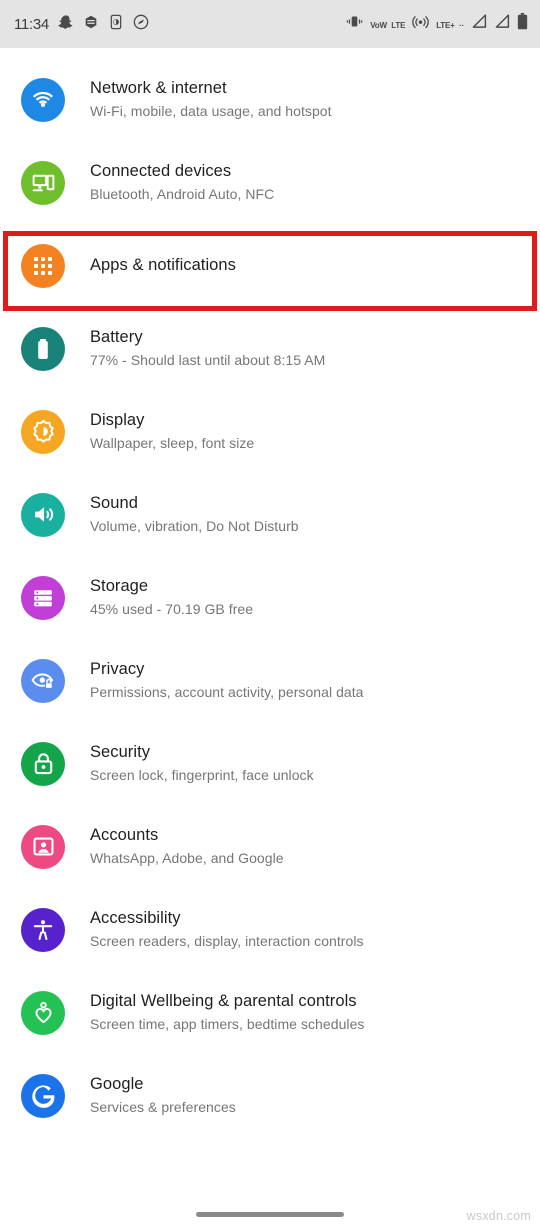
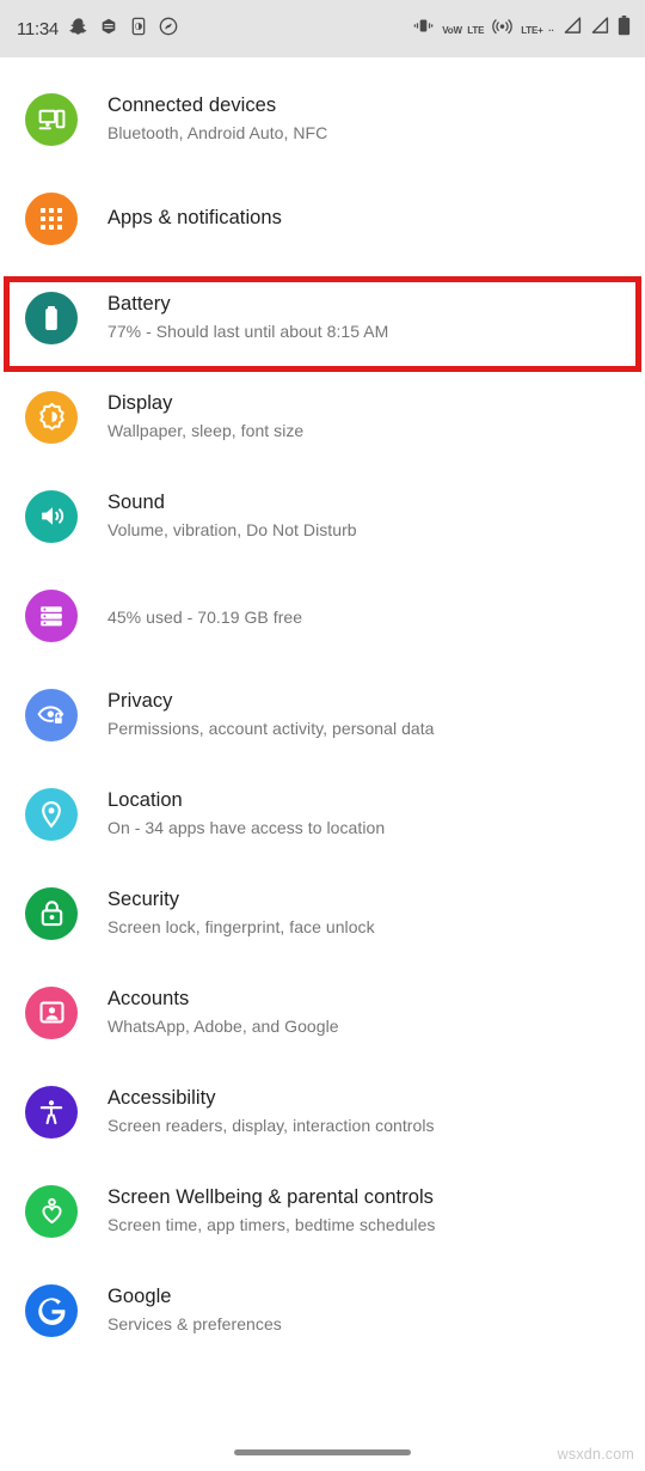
  11:34
  VoW LTE
  LTE+ ··
- Network & internet
- Wi-Fi, mobile, data usage, and hotspot
  Connected devices
  Bluetooth, Android Auto, NFC
  Apps & notifications
  Battery
  77% - Should last until about 8:15 AM
  Display
  Wallpaper, sleep, font size
  Sound
  Volume, vibration, Do Not Disturb
- Storage
  45% used - 70.19 GB free
  Privacy
  Permissions, account activity, personal data
+ Location
+ On - 34 apps have access to location
  Security
  Screen lock, fingerprint, face unlock
  Accounts
  WhatsApp, Adobe, and Google
  Accessibility
  Screen readers, display, interaction controls
- Digital Wellbeing & parental controls
+ Screen Wellbeing & parental controls
  Screen time, app timers, bedtime schedules
  Google
  Services & preferences
  wsxdn.com
